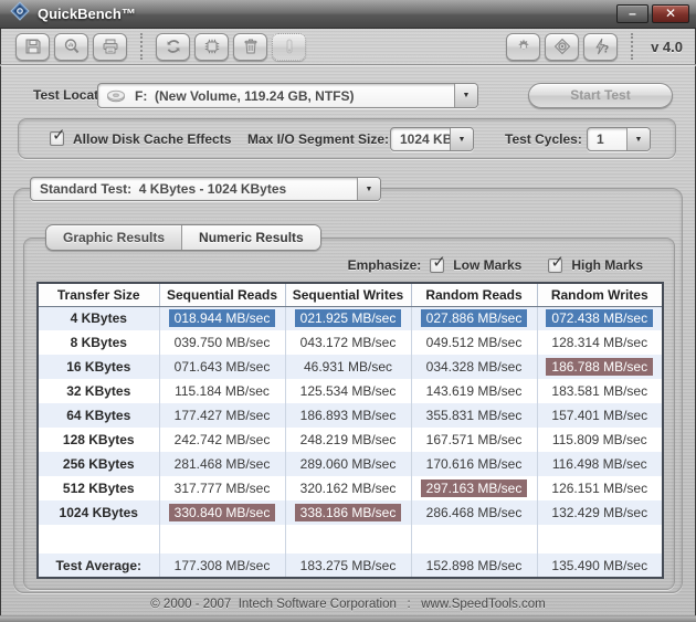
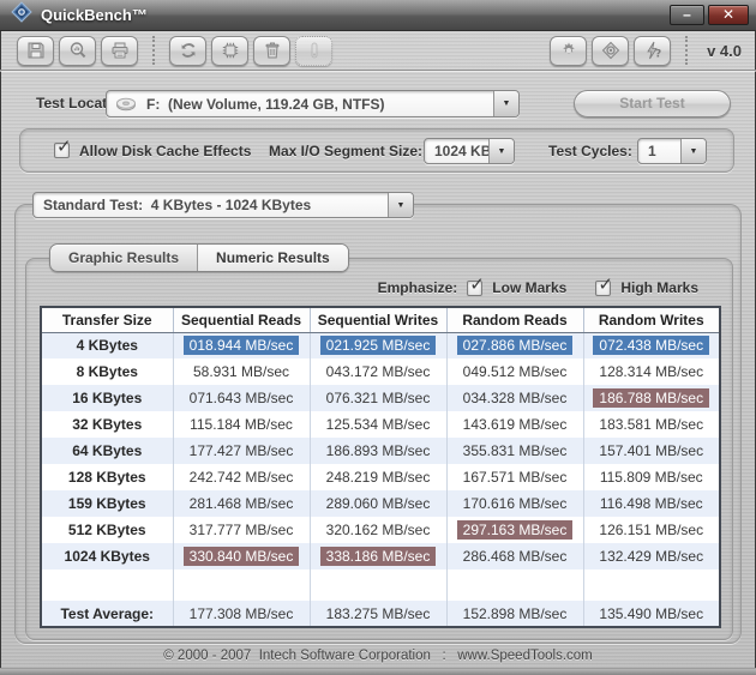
  QuickBench™
  –
  ✕
  ?
  v 4.0
  F: (New Volume, 119.24 GB, NTFS)
  Start Test
  ✓
  Allow Disk Cache Effects
  Max I/O Segment Size:
  1024 KB
  Test Cycles:
  1
  Standard Test: 4 KBytes - 1024 KBytes
  Graphic Results
  Numeric Results
  Emphasize:
  ✓
  Low Marks
  ✓
  High Marks
  Transfer Size	Sequential Reads	Sequential Writes	Random Reads	Random Writes
  4 KBytes	018.944 MB/sec	021.925 MB/sec	027.886 MB/sec	072.438 MB/sec
- 8 KBytes	039.750 MB/sec	043.172 MB/sec	049.512 MB/sec	128.314 MB/sec
+ 8 KBytes	58.931 MB/sec	043.172 MB/sec	049.512 MB/sec	128.314 MB/sec
- 16 KBytes	071.643 MB/sec	46.931 MB/sec	034.328 MB/sec	186.788 MB/sec
+ 16 KBytes	071.643 MB/sec	076.321 MB/sec	034.328 MB/sec	186.788 MB/sec
  32 KBytes	115.184 MB/sec	125.534 MB/sec	143.619 MB/sec	183.581 MB/sec
  64 KBytes	177.427 MB/sec	186.893 MB/sec	355.831 MB/sec	157.401 MB/sec
  128 KBytes	242.742 MB/sec	248.219 MB/sec	167.571 MB/sec	115.809 MB/sec
- 256 KBytes	281.468 MB/sec	289.060 MB/sec	170.616 MB/sec	116.498 MB/sec
+ 159 KBytes	281.468 MB/sec	289.060 MB/sec	170.616 MB/sec	116.498 MB/sec
  512 KBytes	317.777 MB/sec	320.162 MB/sec	297.163 MB/sec	126.151 MB/sec
  1024 KBytes	330.840 MB/sec	338.186 MB/sec	286.468 MB/sec	132.429 MB/sec
  Test Average:	177.308 MB/sec	183.275 MB/sec	152.898 MB/sec	135.490 MB/sec
  © 2000 - 2007 Intech Software Corporation : www.SpeedTools.com
